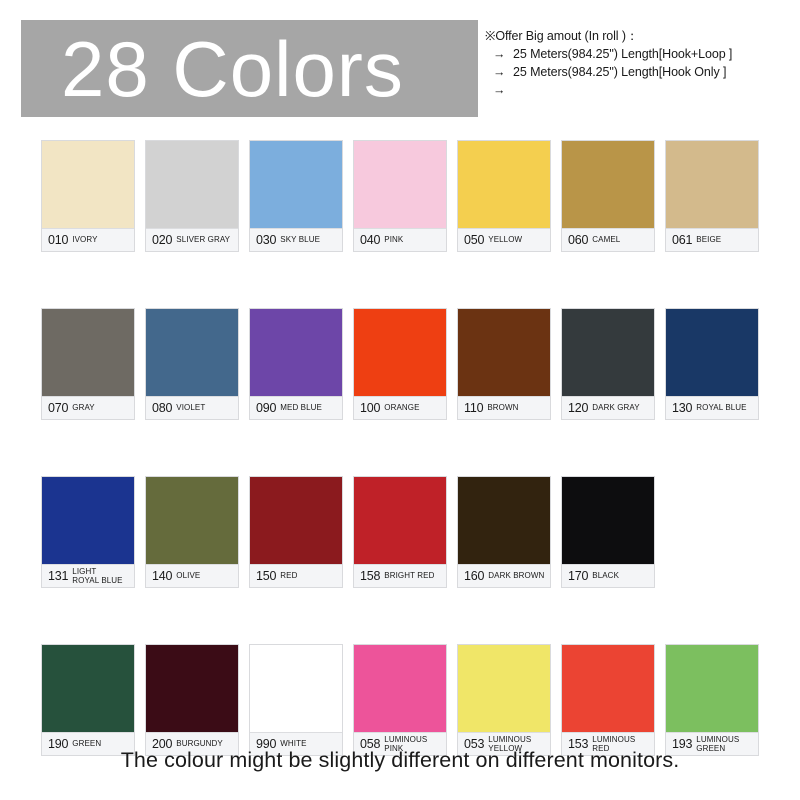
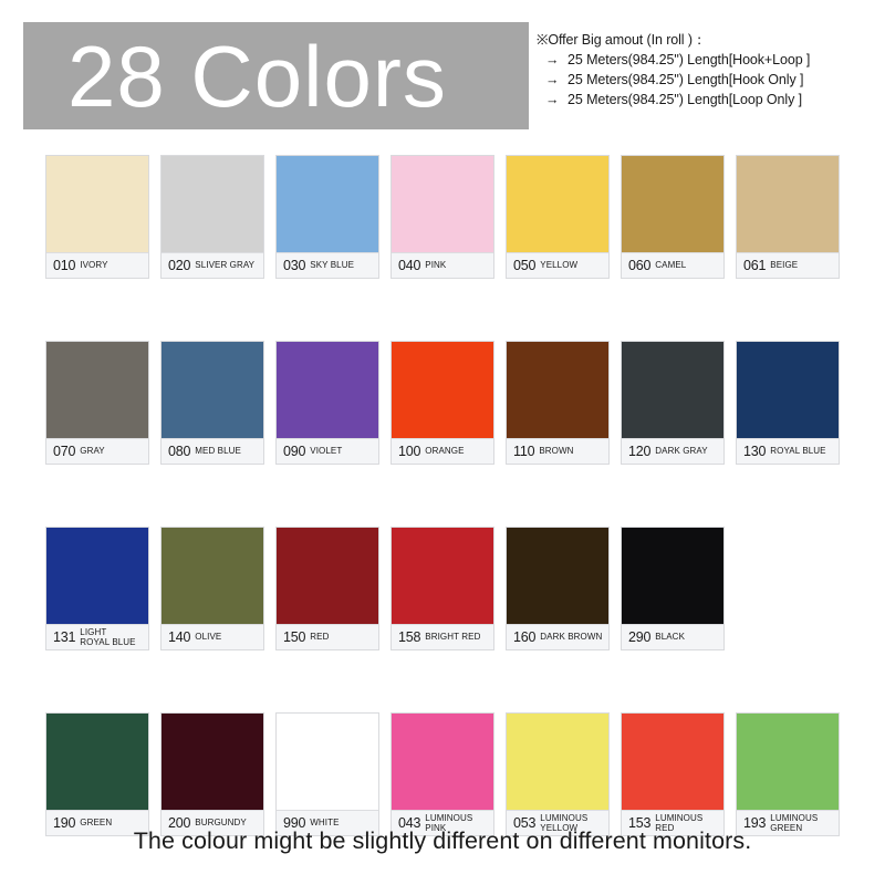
  28 Colors
  ※Offer Big amout (In roll )：
  →
  25 Meters(984.25") Length[Hook+Loop ]
  →
  25 Meters(984.25") Length[Hook Only ]
  →
+ 25 Meters(984.25") Length[Loop Only ]
  010
  IVORY
  020
  SLIVER GRAY
  030
  SKY BLUE
  040
  PINK
  050
  YELLOW
  060
  CAMEL
  061
  BEIGE
  070
  GRAY
  080
- VIOLET
+ MED BLUE
  090
- MED BLUE
+ VIOLET
  100
  ORANGE
  110
  BROWN
  120
  DARK GRAY
  130
  ROYAL BLUE
  131
  LIGHT
  ROYAL BLUE
  140
  OLIVE
  150
  RED
  158
  BRIGHT RED
  160
  DARK BROWN
- 170
+ 290
  BLACK
  190
  GREEN
  200
  BURGUNDY
  990
  WHITE
- 058
+ 043
  LUMINOUS
  PINK
  053
  LUMINOUS
  YELLOW
  153
  LUMINOUS
  RED
  193
  LUMINOUS
  GREEN
  The colour might be slightly different on different monitors.
